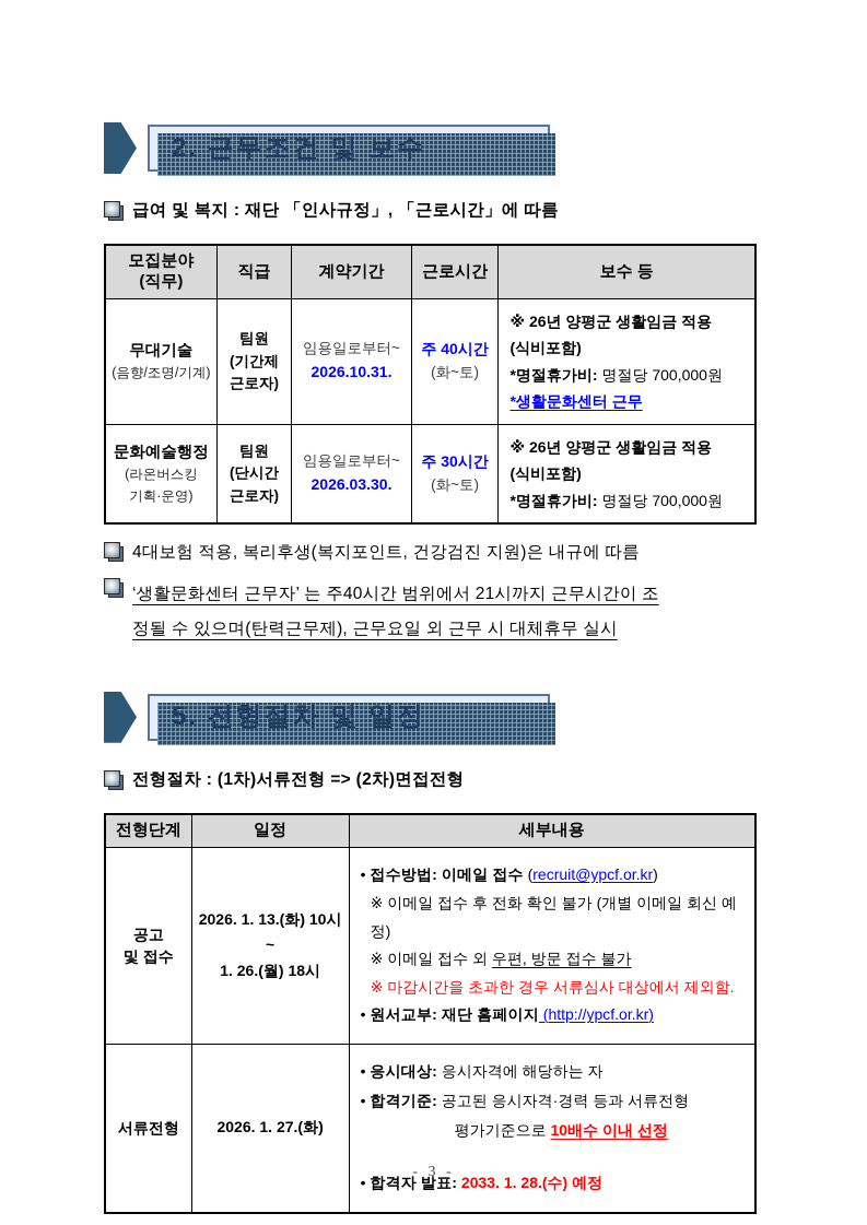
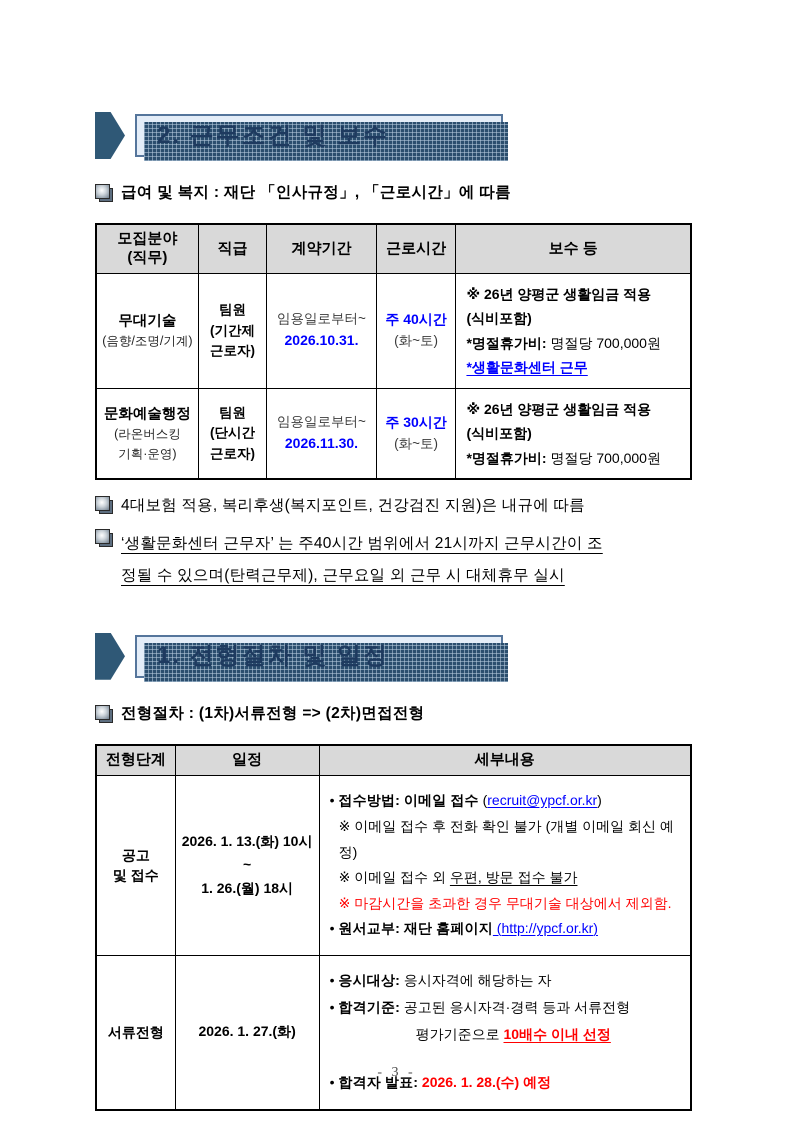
  2. 근무조건 및 보수
  급여 및 복지 : 재단 「인사규정」, 「근로시간」에 따름
  모집분야 (직무)	직급	계약기간	근로시간	보수 등
  무대기술 (음향/조명/기계)	팀원 (기간제 근로자)	임용일로부터~ 2026.10.31.	주 40시간 (화~토)	※ 26년 양평군 생활임금 적용 (식비포함) *명절휴가비: 명절당 700,000원 *생활문화센터 근무
- 문화예술행정 (라온버스킹 기획·운영)	팀원 (단시간 근로자)	임용일로부터~ 2026.03.30.	주 30시간 (화~토)	※ 26년 양평군 생활임금 적용 (식비포함) *명절휴가비: 명절당 700,000원
+ 문화예술행정 (라온버스킹 기획·운영)	팀원 (단시간 근로자)	임용일로부터~ 2026.11.30.	주 30시간 (화~토)	※ 26년 양평군 생활임금 적용 (식비포함) *명절휴가비: 명절당 700,000원
  4대보험 적용, 복리후생(복지포인트, 건강검진 지원)은 내규에 따름
  ‘생활문화센터 근무자’ 는 주40시간 범위에서 21시까지 근무시간이 조
  정될 수 있으며(탄력근무제), 근무요일 외 근무 시 대체휴무 실시
- 5. 전형절차 및 일정
+ 1. 전형절차 및 일정
  전형절차 : (1차)서류전형 => (2차)면접전형
  전형단계	일정	세부내용
- 공고 및 접수	2026. 1. 13.(화) 10시 ~ 1. 26.(월) 18시	• 접수방법: 이메일 접수 (recruit@ypcf.or.kr) ※ 이메일 접수 후 전화 확인 불가 (개별 이메일 회신 예정) ※ 이메일 접수 외 우편, 방문 접수 불가 ※ 마감시간을 초과한 경우 서류심사 대상에서 제외함. • 원서교부: 재단 홈페이지 (http://ypcf.or.kr)
+ 공고 및 접수	2026. 1. 13.(화) 10시 ~ 1. 26.(월) 18시	• 접수방법: 이메일 접수 (recruit@ypcf.or.kr) ※ 이메일 접수 후 전화 확인 불가 (개별 이메일 회신 예정) ※ 이메일 접수 외 우편, 방문 접수 불가 ※ 마감시간을 초과한 경우 무대기술 대상에서 제외함. • 원서교부: 재단 홈페이지 (http://ypcf.or.kr)
- 서류전형	2026. 1. 27.(화)	• 응시대상: 응시자격에 해당하는 자 • 합격기준: 공고된 응시자격·경력 등과 서류전형 평가기준으로 10배수 이내 선정 • 합격자 발표: 2033. 1. 28.(수) 예정
+ 서류전형	2026. 1. 27.(화)	• 응시대상: 응시자격에 해당하는 자 • 합격기준: 공고된 응시자격·경력 등과 서류전형 평가기준으로 10배수 이내 선정 • 합격자 발표: 2026. 1. 28.(수) 예정
  - 3 -
